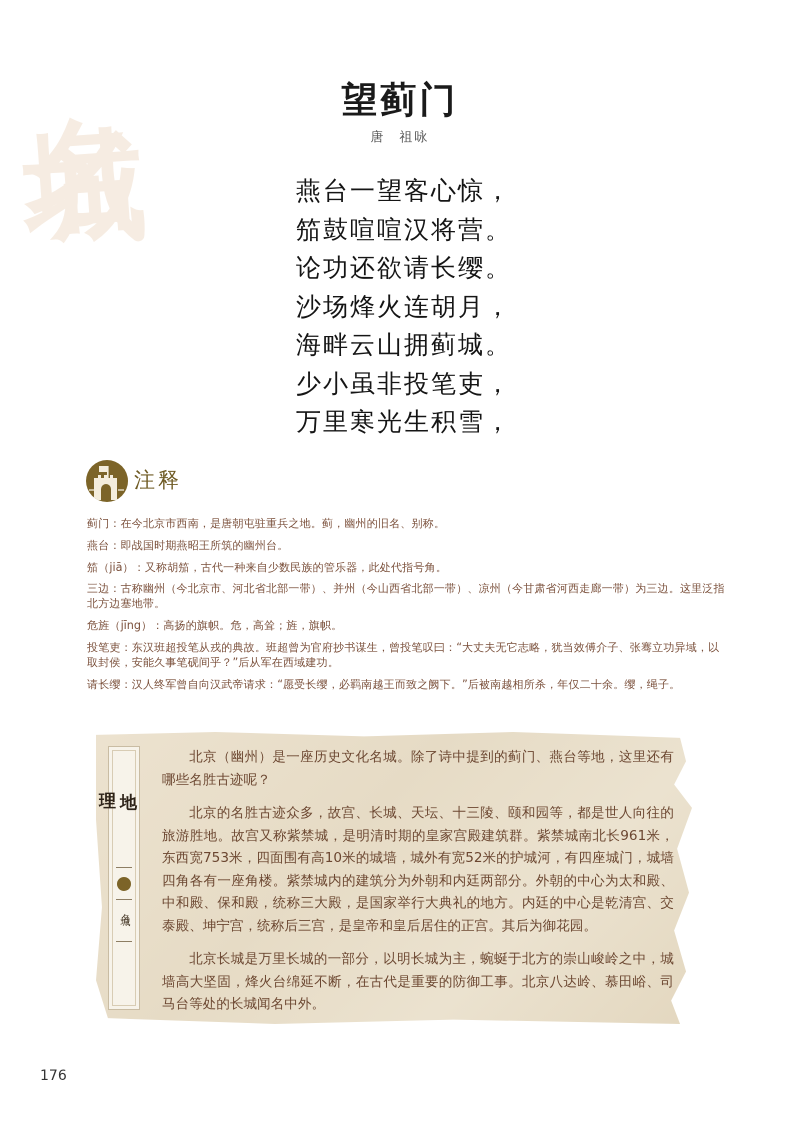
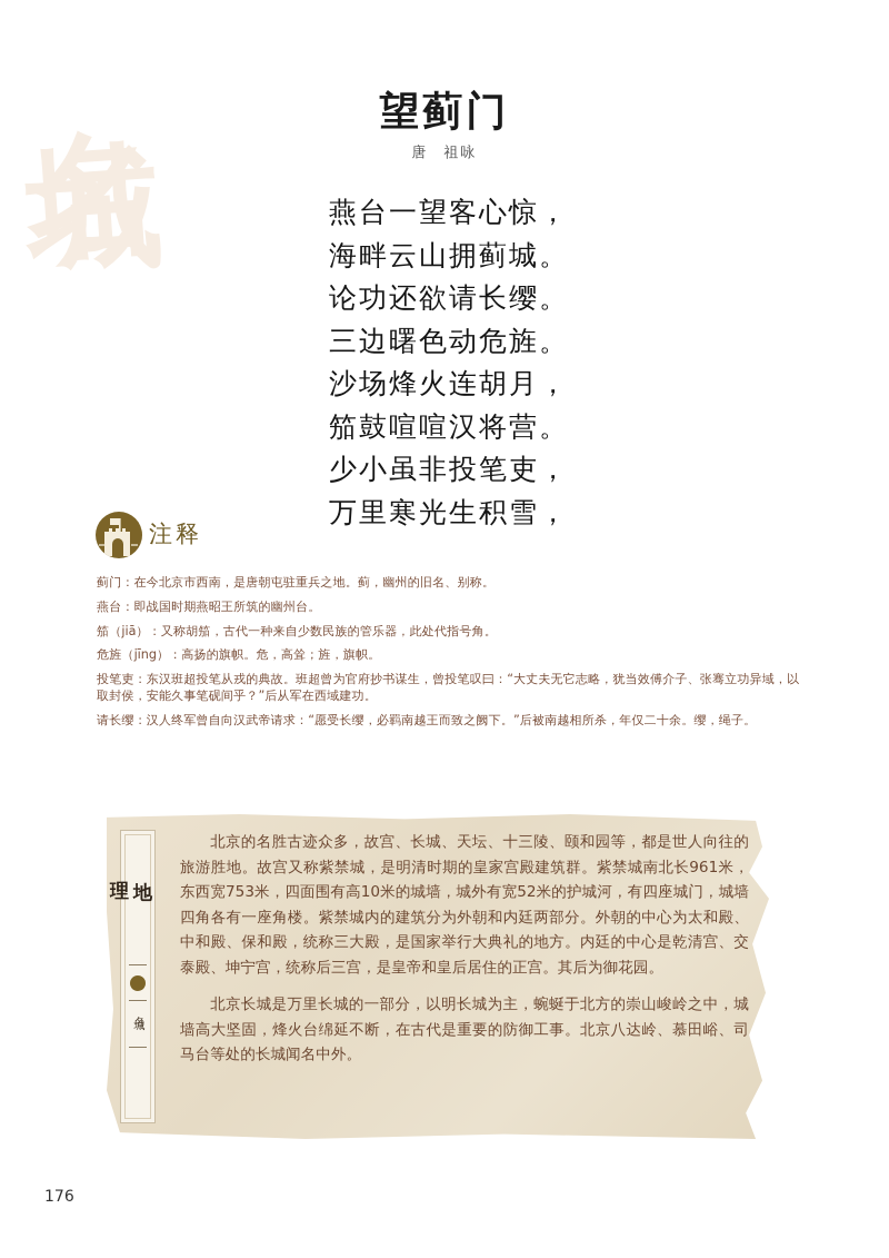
  望蓟门
  唐 祖咏
  燕台一望客心惊，
- 笳鼓喧喧汉将营。
+ 海畔云山拥蓟城。
  论功还欲请长缨。
+ 三边曙色动危旌。
  沙场烽火连胡月，
- 海畔云山拥蓟城。
+ 笳鼓喧喧汉将营。
  少小虽非投笔吏，
  万里寒光生积雪，
  注释
  蓟门：在今北京市西南，是唐朝屯驻重兵之地。蓟，幽州的旧名、别称。
  燕台：即战国时期燕昭王所筑的幽州台。
  笳（jiā）：又称胡笳，古代一种来自少数民族的管乐器，此处代指号角。
- 三边：古称幽州（今北京市、河北省北部一带）、并州（今山西省北部一带）、凉州（今甘肃省河西走廊一带）为三边。这里泛指北方边塞地带。
  危旌（jīng）：高扬的旗帜。危，高耸；旌，旗帜。
  投笔吏：东汉班超投笔从戎的典故。班超曾为官府抄书谋生，曾投笔叹曰：“大丈夫无它志略，犹当效傅介子、张骞立功异域，以取封侯，安能久事笔砚间乎？”后从军在西域建功。
  请长缨：汉人终军曾自向汉武帝请求：“愿受长缨，必羁南越王而致之阙下。”后被南越相所杀，年仅二十余。缨，绳子。
- 北京（幽州）是一座历史文化名城。除了诗中提到的蓟门、燕台等地，这里还有哪些名胜古迹呢？
  北京的名胜古迹众多，故宫、长城、天坛、十三陵、颐和园等，都是世人向往的旅游胜地。故宫又称紫禁城，是明清时期的皇家宫殿建筑群。紫禁城南北长961米，东西宽753米，四面围有高10米的城墙，城外有宽52米的护城河，有四座城门，城墙四角各有一座角楼。紫禁城内的建筑分为外朝和内廷两部分。外朝的中心为太和殿、中和殿、保和殿，统称三大殿，是国家举行大典礼的地方。内廷的中心是乾清宫、交泰殿、坤宁宫，统称后三宫，是皇帝和皇后居住的正宫。其后为御花园。
  北京长城是万里长城的一部分，以明长城为主，蜿蜒于北方的崇山峻岭之中，城墙高大坚固，烽火台绵延不断，在古代是重要的防御工事。北京八达岭、慕田峪、司马台等处的长城闻名中外。
  176
